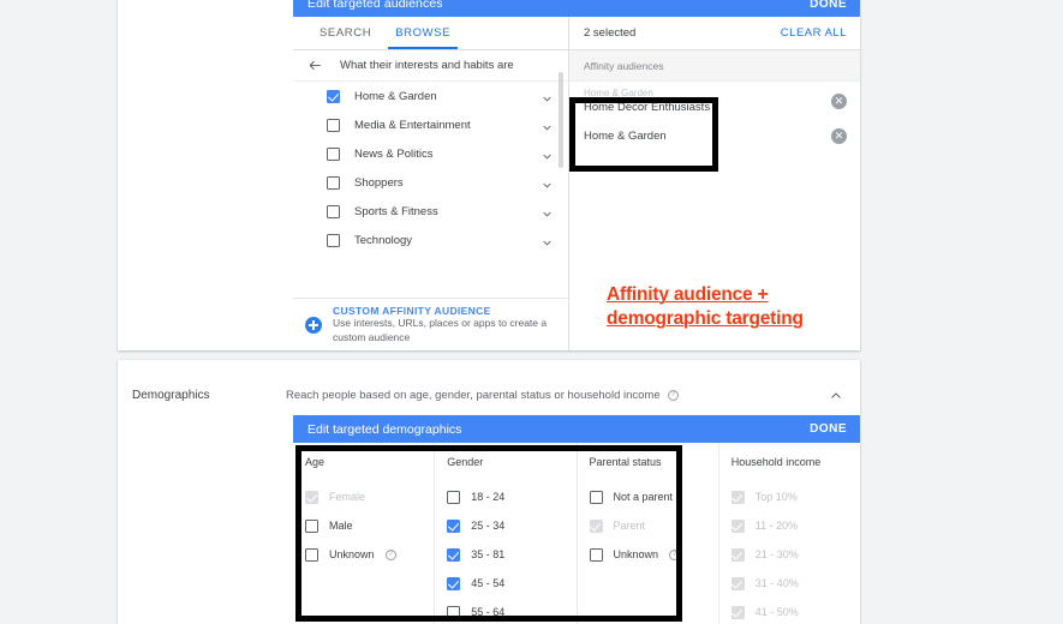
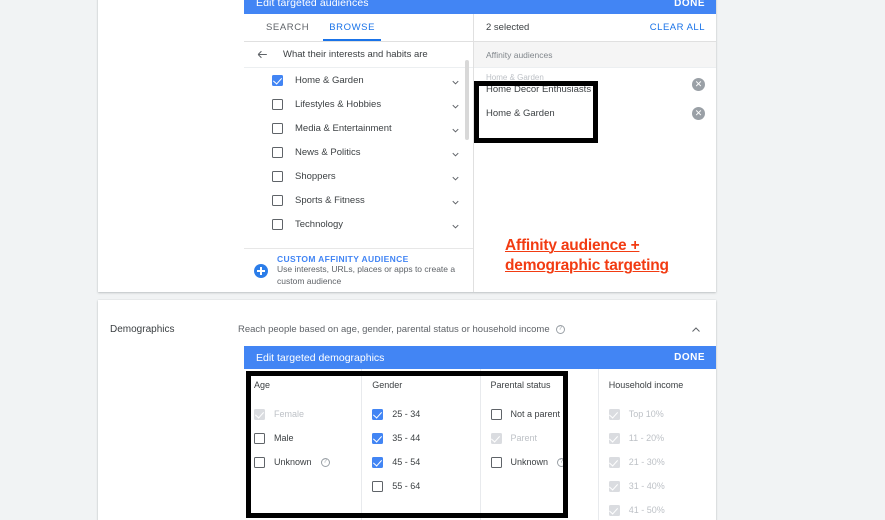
  Edit targeted audiences
  DONE
  SEARCH
  BROWSE
  What their interests and habits are
  Home & Garden
+ Lifestyles & Hobbies
  Media & Entertainment
  News & Politics
  Shoppers
  Sports & Fitness
  Technology
  CUSTOM AFFINITY AUDIENCE
  Use interests, URLs, places or apps to create a custom audience
  2 selected
  CLEAR ALL
  Affinity audiences
  Home & Garden
  Home Decor Enthusiasts
  ✕
  Home & Garden
  ✕
  Demographics
  Reach people based on age, gender, parental status or household income
  Edit targeted demographics
  DONE
  Age
  Female
  Male
  Unknown
  Gender
- 18 - 24
  25 - 34
- 35 - 81
+ 35 - 44
  45 - 54
  55 - 64
  Parental status
  Not a parent
  Parent
  Unknown
  Household income
  Top 10%
  11 - 20%
  21 - 30%
  31 - 40%
  41 - 50%
  Affinity audience +
  demographic targeting
